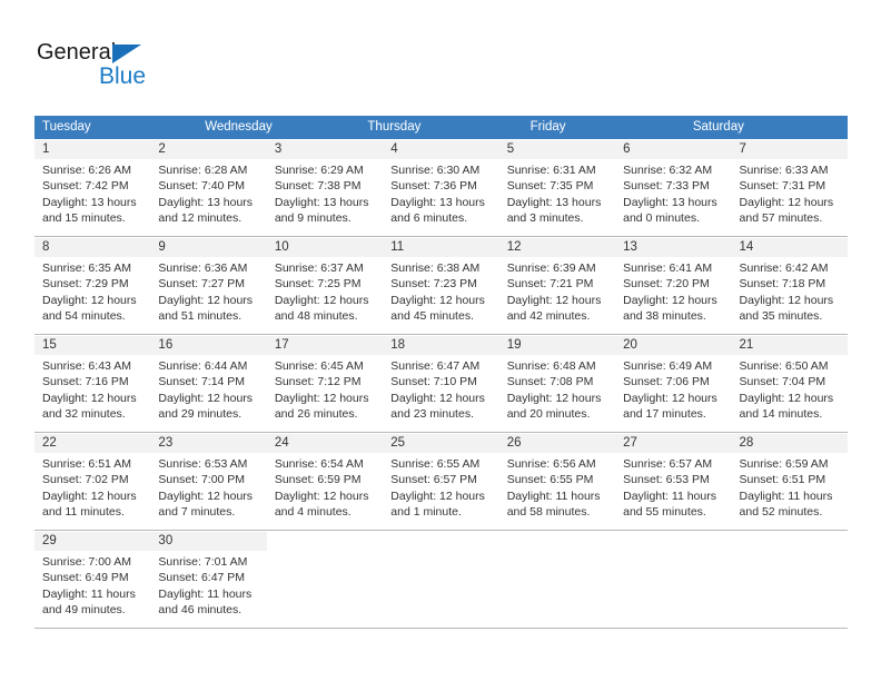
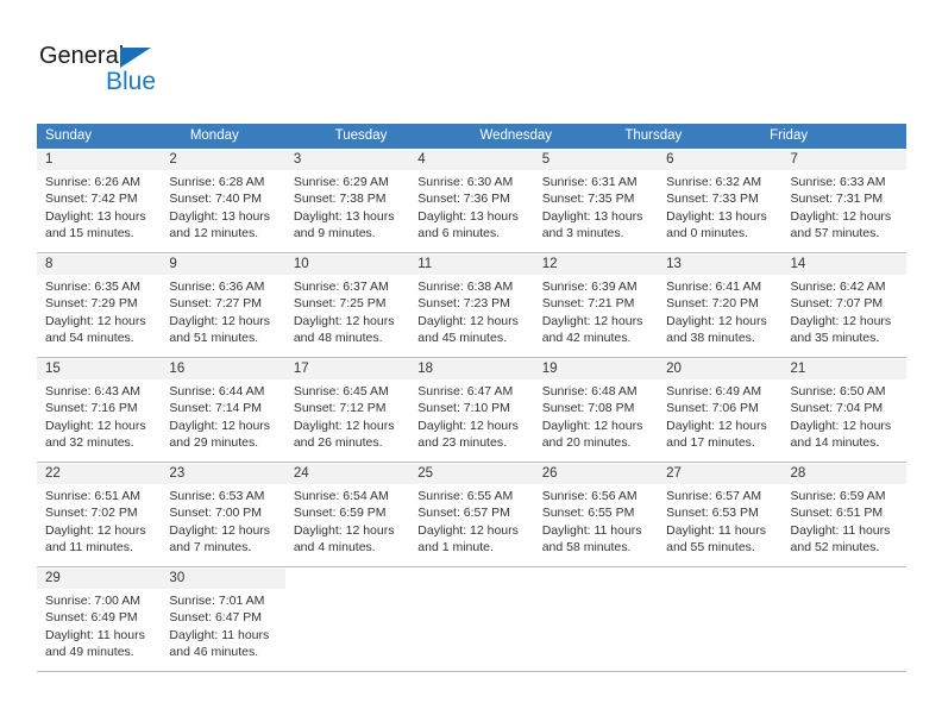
  General
  Blue
+ Sunday
+ Monday
  Tuesday
  Wednesday
  Thursday
  Friday
- Saturday
  1
  Sunrise: 6:26 AM
  Sunset: 7:42 PM
  Daylight: 13 hours
  and 15 minutes.
  2
  Sunrise: 6:28 AM
  Sunset: 7:40 PM
  Daylight: 13 hours
  and 12 minutes.
  3
  Sunrise: 6:29 AM
  Sunset: 7:38 PM
  Daylight: 13 hours
  and 9 minutes.
  4
  Sunrise: 6:30 AM
  Sunset: 7:36 PM
  Daylight: 13 hours
  and 6 minutes.
  5
  Sunrise: 6:31 AM
  Sunset: 7:35 PM
  Daylight: 13 hours
  and 3 minutes.
  6
  Sunrise: 6:32 AM
  Sunset: 7:33 PM
  Daylight: 13 hours
  and 0 minutes.
  7
  Sunrise: 6:33 AM
  Sunset: 7:31 PM
  Daylight: 12 hours
  and 57 minutes.
  8
  Sunrise: 6:35 AM
  Sunset: 7:29 PM
  Daylight: 12 hours
  and 54 minutes.
  9
  Sunrise: 6:36 AM
  Sunset: 7:27 PM
  Daylight: 12 hours
  and 51 minutes.
  10
  Sunrise: 6:37 AM
  Sunset: 7:25 PM
  Daylight: 12 hours
  and 48 minutes.
  11
  Sunrise: 6:38 AM
  Sunset: 7:23 PM
  Daylight: 12 hours
  and 45 minutes.
  12
  Sunrise: 6:39 AM
  Sunset: 7:21 PM
  Daylight: 12 hours
  and 42 minutes.
  13
  Sunrise: 6:41 AM
  Sunset: 7:20 PM
  Daylight: 12 hours
  and 38 minutes.
  14
  Sunrise: 6:42 AM
- Sunset: 7:18 PM
+ Sunset: 7:07 PM
  Daylight: 12 hours
  and 35 minutes.
  15
  Sunrise: 6:43 AM
  Sunset: 7:16 PM
  Daylight: 12 hours
  and 32 minutes.
  16
  Sunrise: 6:44 AM
  Sunset: 7:14 PM
  Daylight: 12 hours
  and 29 minutes.
  17
  Sunrise: 6:45 AM
  Sunset: 7:12 PM
  Daylight: 12 hours
  and 26 minutes.
  18
  Sunrise: 6:47 AM
  Sunset: 7:10 PM
  Daylight: 12 hours
  and 23 minutes.
  19
  Sunrise: 6:48 AM
  Sunset: 7:08 PM
  Daylight: 12 hours
  and 20 minutes.
  20
  Sunrise: 6:49 AM
  Sunset: 7:06 PM
  Daylight: 12 hours
  and 17 minutes.
  21
  Sunrise: 6:50 AM
  Sunset: 7:04 PM
  Daylight: 12 hours
  and 14 minutes.
  22
  Sunrise: 6:51 AM
  Sunset: 7:02 PM
  Daylight: 12 hours
  and 11 minutes.
  23
  Sunrise: 6:53 AM
  Sunset: 7:00 PM
  Daylight: 12 hours
  and 7 minutes.
  24
  Sunrise: 6:54 AM
  Sunset: 6:59 PM
  Daylight: 12 hours
  and 4 minutes.
  25
  Sunrise: 6:55 AM
  Sunset: 6:57 PM
  Daylight: 12 hours
  and 1 minute.
  26
  Sunrise: 6:56 AM
  Sunset: 6:55 PM
  Daylight: 11 hours
  and 58 minutes.
  27
  Sunrise: 6:57 AM
  Sunset: 6:53 PM
  Daylight: 11 hours
  and 55 minutes.
  28
  Sunrise: 6:59 AM
  Sunset: 6:51 PM
  Daylight: 11 hours
  and 52 minutes.
  29
  Sunrise: 7:00 AM
  Sunset: 6:49 PM
  Daylight: 11 hours
  and 49 minutes.
  30
  Sunrise: 7:01 AM
  Sunset: 6:47 PM
  Daylight: 11 hours
  and 46 minutes.
